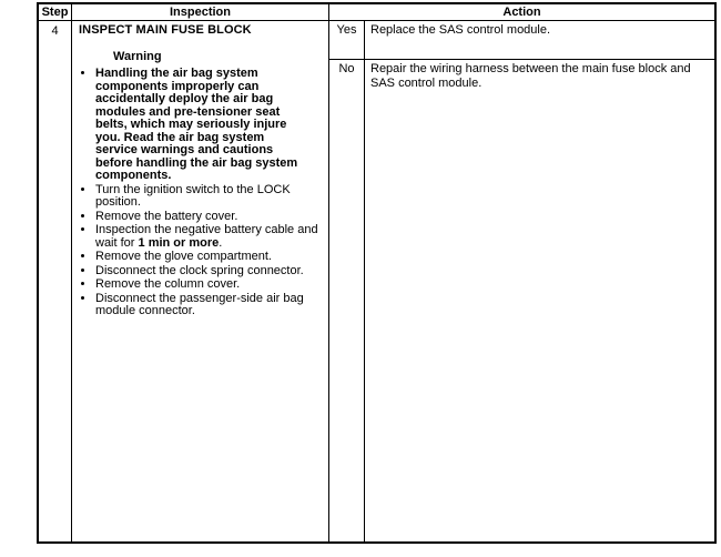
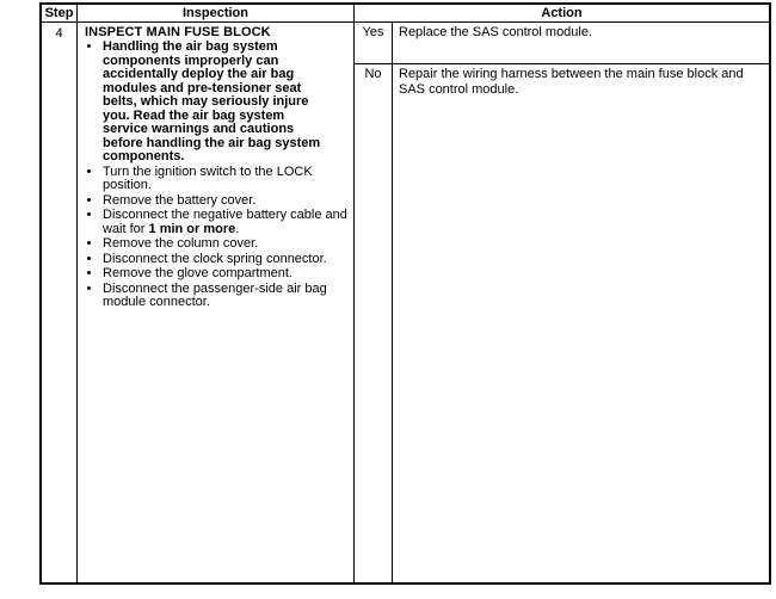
  Step
  Inspection
  Action
  4
  INSPECT MAIN FUSE BLOCK
- Warning
  Handling the air bag system components improperly can accidentally deploy the air bag modules and pre-tensioner seat belts, which may seriously injure you. Read the air bag system service warnings and cautions before handling the air bag system components.
  Turn the ignition switch to the LOCK position.
  Remove the battery cover.
- Inspection the negative battery cable and wait for 1 min or more.
+ Disconnect the negative battery cable and wait for 1 min or more.
- Remove the glove compartment.
+ Remove the column cover.
  Disconnect the clock spring connector.
- Remove the column cover.
+ Remove the glove compartment.
  Disconnect the passenger-side air bag module connector.
  Yes
  Replace the SAS control module.
  No
  Repair the wiring harness between the main fuse block and SAS control module.
